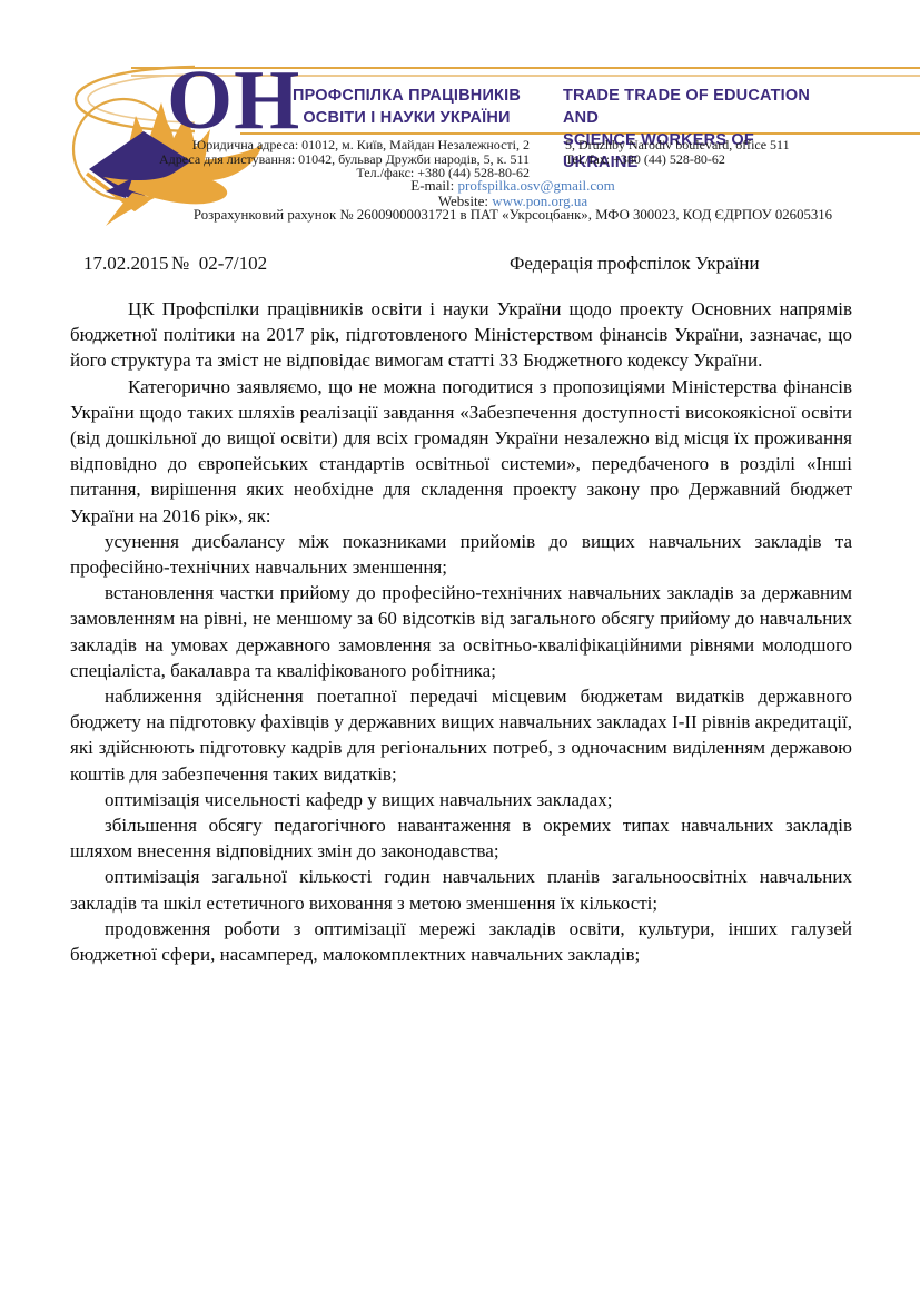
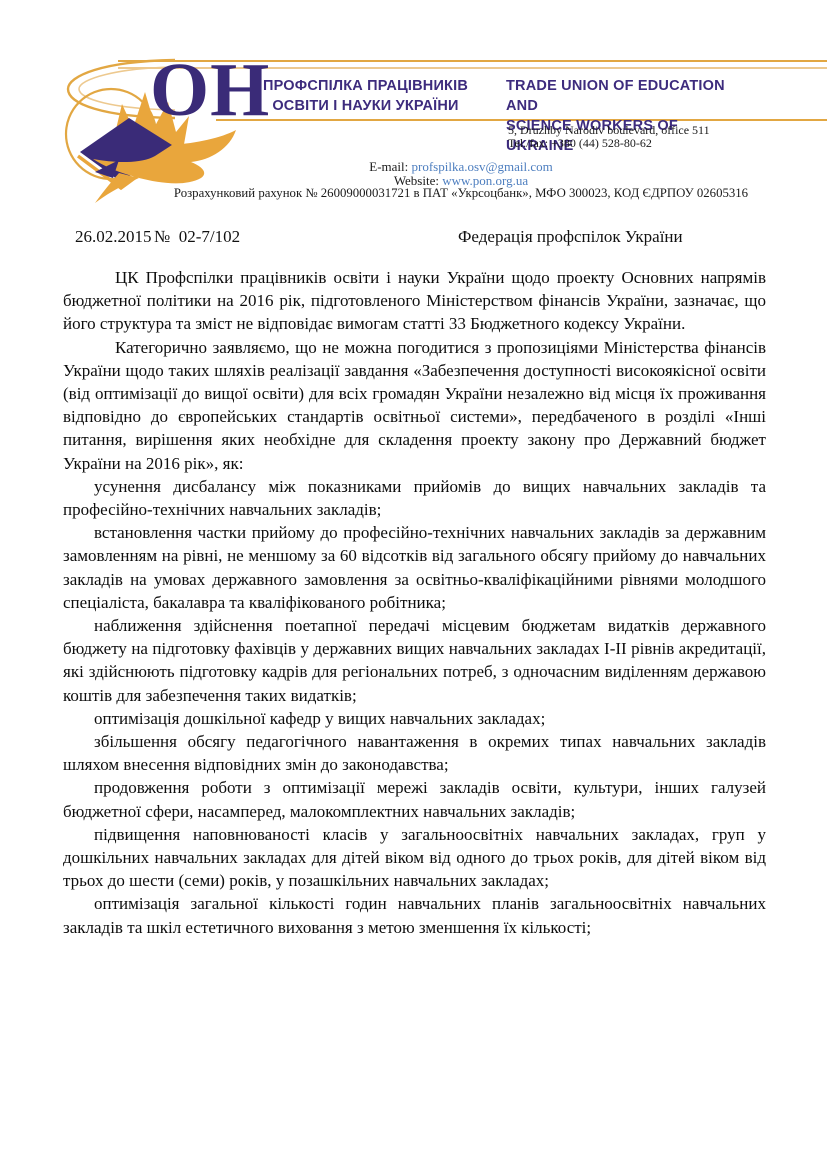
  ОН
  ПРОФСПІЛКА ПРАЦІВНИКІВ
  ОСВІТИ І НАУКИ УКРАЇНИ
- TRADE TRADE OF EDUCATION AND
+ TRADE UNION OF EDUCATION AND
  SCIENCE WORKERS OF UKRAINE
- Юридична адреса: 01012, м. Київ, Майдан Незалежності, 2
- Адреса для листування: 01042, бульвар Дружби народів, 5, к. 511
- Тел./факс: +380 (44) 528-80-62
  5, Druzhby Narodiv boulevard, office 511
  Tel./fax: +380 (44) 528-80-62
  E-mail: profspilka.osv@gmail.com
  Website: www.pon.org.ua
  Розрахунковий рахунок № 26009000031721 в ПАТ «Укрсоцбанк», МФО 300023, КОД ЄДРПОУ 02605316
- 17.02.2015
+ 26.02.2015
  № 02-7/102
  Федерація профспілок України
- ЦК Профспілки працівників освіти і науки України щодо проекту Основних напрямів бюджетної політики на 2017 рік, підготовленого Міністерством фінансів України, зазначає, що його структура та зміст не відповідає вимогам статті 33 Бюджетного кодексу України.
+ ЦК Профспілки працівників освіти і науки України щодо проекту Основних напрямів бюджетної політики на 2016 рік, підготовленого Міністерством фінансів України, зазначає, що його структура та зміст не відповідає вимогам статті 33 Бюджетного кодексу України.
- Категорично заявляємо, що не можна погодитися з пропозиціями Міністерства фінансів України щодо таких шляхів реалізації завдання «Забезпечення доступності високоякісної освіти (від дошкільної до вищої освіти) для всіх громадян України незалежно від місця їх проживання відповідно до європейських стандартів освітньої системи», передбаченого в розділі «Інші питання, вирішення яких необхідне для складення проекту закону про Державний бюджет України на 2016 рік», як:
+ Категорично заявляємо, що не можна погодитися з пропозиціями Міністерства фінансів України щодо таких шляхів реалізації завдання «Забезпечення доступності високоякісної освіти (від оптимізації до вищої освіти) для всіх громадян України незалежно від місця їх проживання відповідно до європейських стандартів освітньої системи», передбаченого в розділі «Інші питання, вирішення яких необхідне для складення проекту закону про Державний бюджет України на 2016 рік», як:
- усунення дисбалансу між показниками прийомів до вищих навчальних закладів та професійно-технічних навчальних зменшення;
+ усунення дисбалансу між показниками прийомів до вищих навчальних закладів та професійно-технічних навчальних закладів;
  встановлення частки прийому до професійно-технічних навчальних закладів за державним замовленням на рівні, не меншому за 60 відсотків від загального обсягу прийому до навчальних закладів на умовах державного замовлення за освітньо-кваліфікаційними рівнями молодшого спеціаліста, бакалавра та кваліфікованого робітника;
  наближення здійснення поетапної передачі місцевим бюджетам видатків державного бюджету на підготовку фахівців у державних вищих навчальних закладах І-ІІ рівнів акредитації, які здійснюють підготовку кадрів для регіональних потреб, з одночасним виділенням державою коштів для забезпечення таких видатків;
- оптимізація чисельності кафедр у вищих навчальних закладах;
+ оптимізація дошкільної кафедр у вищих навчальних закладах;
  збільшення обсягу педагогічного навантаження в окремих типах навчальних закладів шляхом внесення відповідних змін до законодавства;
- оптимізація загальної кількості годин навчальних планів загальноосвітніх навчальних закладів та шкіл естетичного виховання з метою зменшення їх кількості;
+ продовження роботи з оптимізації мережі закладів освіти, культури, інших галузей бюджетної сфери, насамперед, малокомплектних навчальних закладів;
+ підвищення наповнюваності класів у загальноосвітніх навчальних закладах, груп у дошкільних навчальних закладах для дітей віком від одного до трьох років, для дітей віком від трьох до шести (семи) років, у позашкільних навчальних закладах;
- продовження роботи з оптимізації мережі закладів освіти, культури, інших галузей бюджетної сфери, насамперед, малокомплектних навчальних закладів;
+ оптимізація загальної кількості годин навчальних планів загальноосвітніх навчальних закладів та шкіл естетичного виховання з метою зменшення їх кількості;
